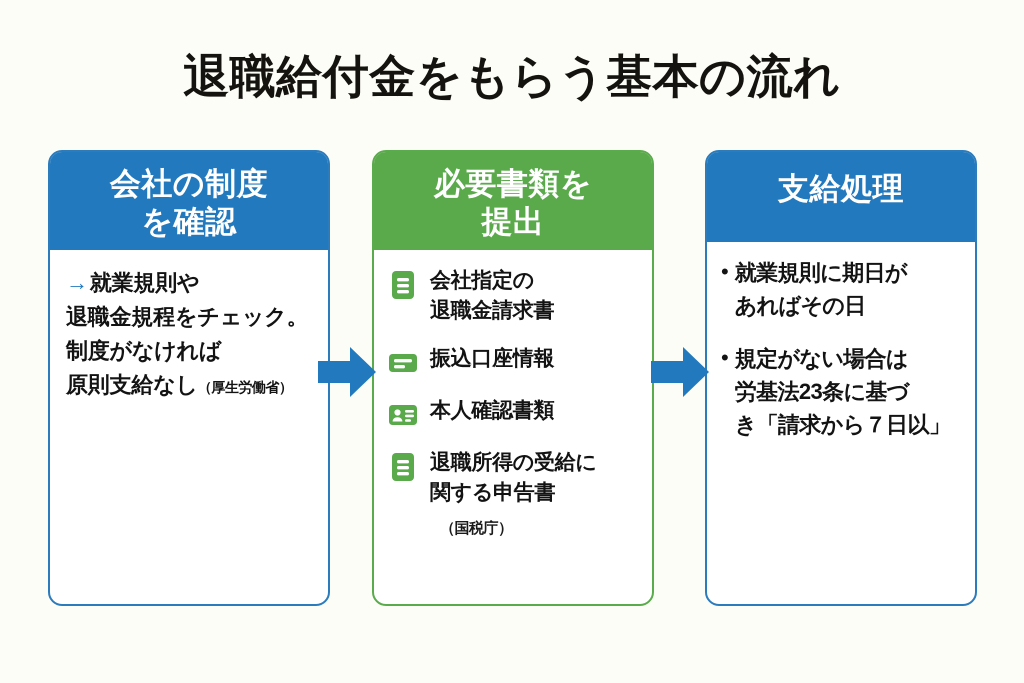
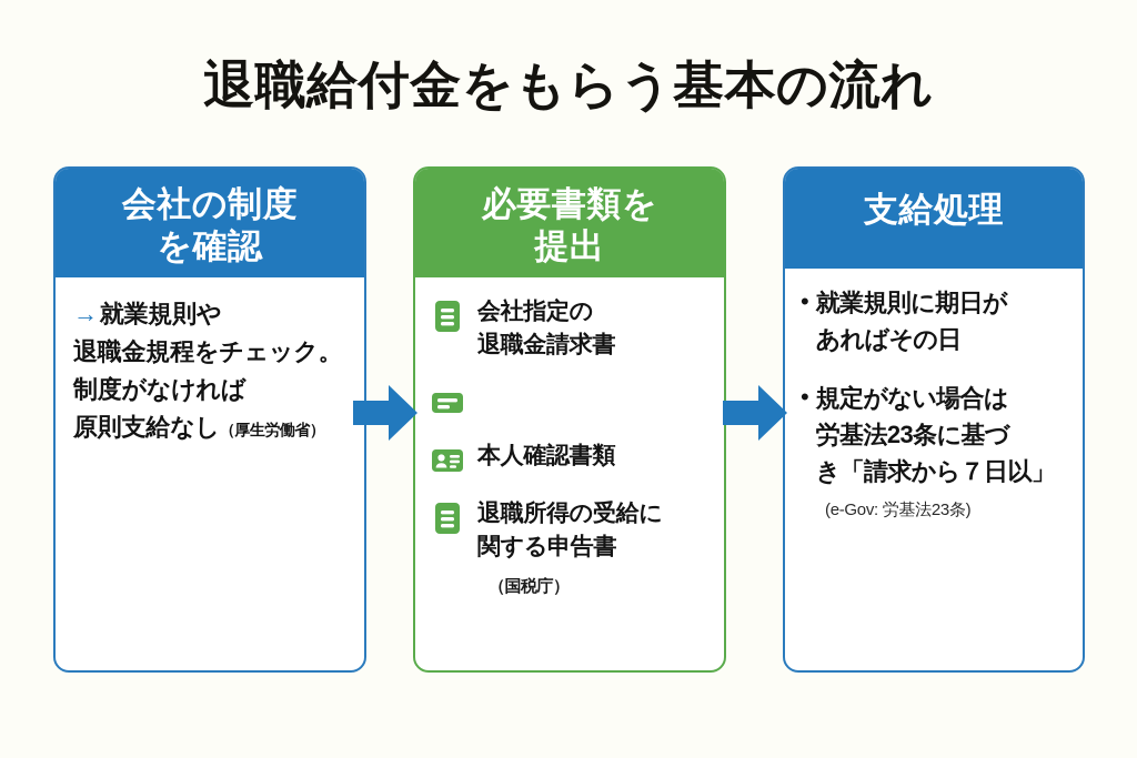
  退職給付金をもらう基本の流れ
  会社の制度
  を確認
  →就業規則や
  退職金規程をチェック。
  制度がなければ
  原則支給なし（厚生労働省）
  必要書類を
  提出
  会社指定の
  退職金請求書
- 振込口座情報
  本人確認書類
  退職所得の受給に
  関する申告書
  （国税庁）
  支給処理
  •
  就業規則に期日が
  あればその日
  •
  規定がない場合は
  労基法23条に基づ
  き「請求から７日以」
+ (e-Gov: 労基法23条)
